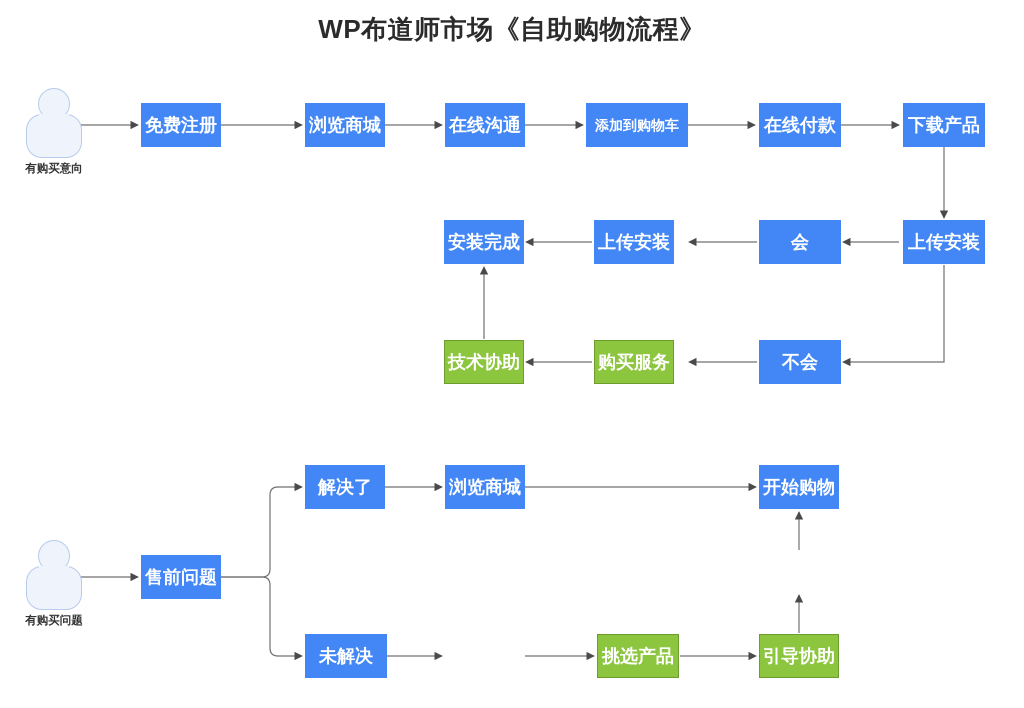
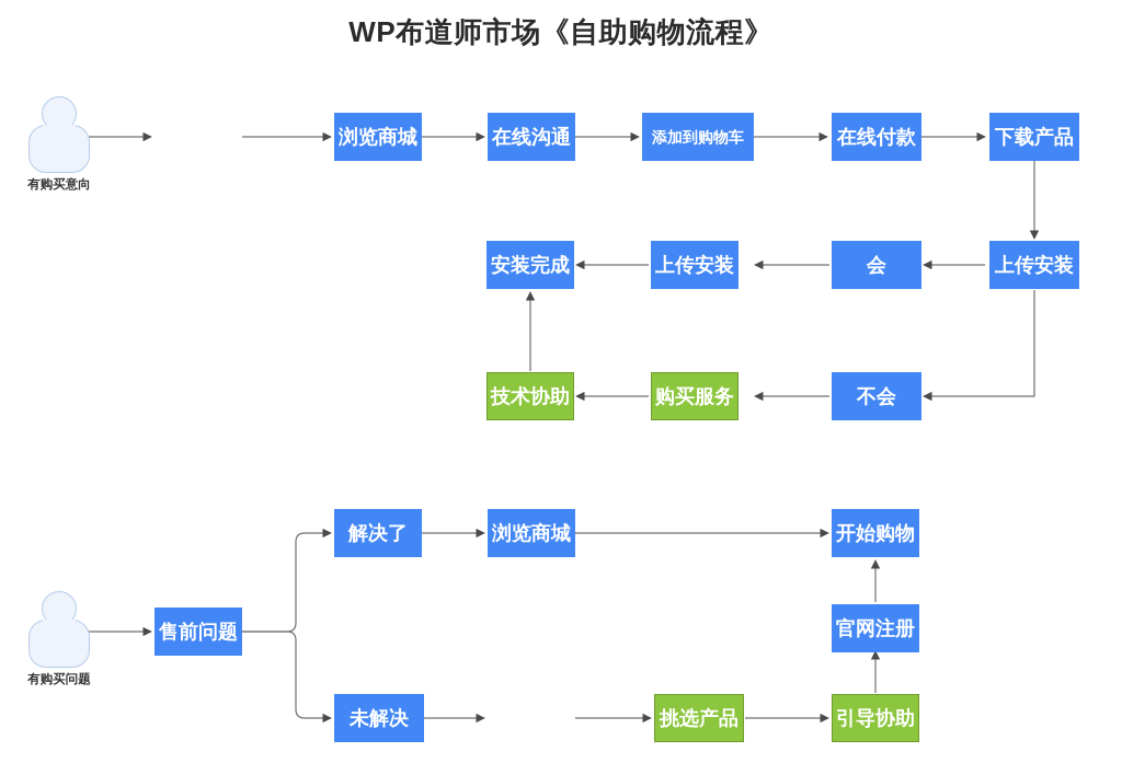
  WP布道师市场《自助购物流程》
  有购买意向
  有购买问题
- 免费注册
  浏览商城
  在线沟通
  添加到购物车
  在线付款
  下载产品
  安装完成
  上传安装
  会
  上传安装
  技术协助
  购买服务
  不会
  售前问题
  解决了
  浏览商城
  开始购物
+ 官网注册
  未解决
  挑选产品
  引导协助
